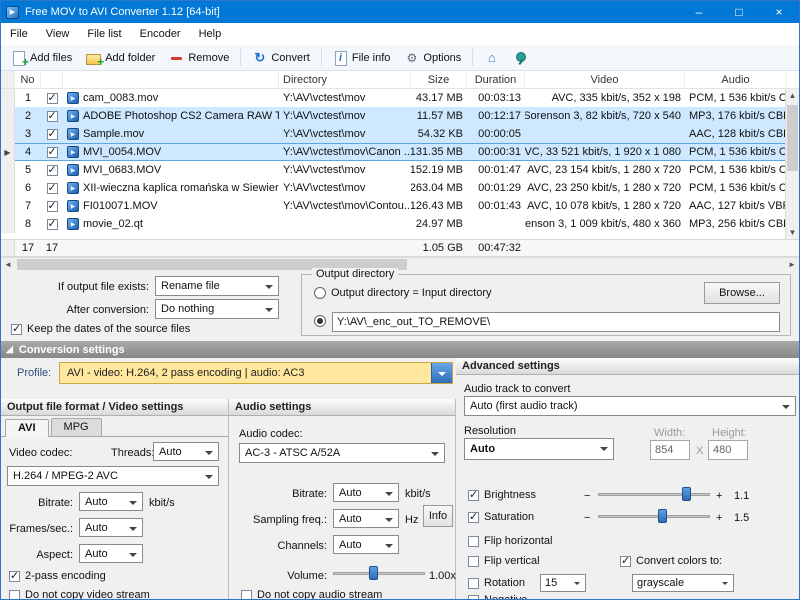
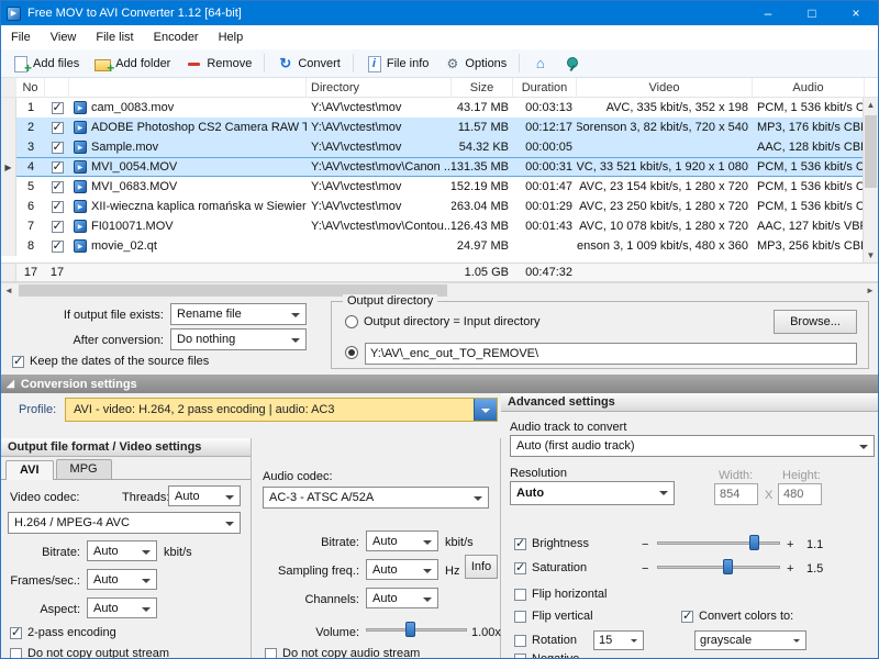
  Free MOV to AVI Converter 1.12 [64-bit]
  –
  □
  ×
  File
  View
  File list
  Encoder
  Help
  Add files
  Add folder
  Remove
  ↻
  Convert
  File info
  ⚙
  Options
  ⌂
  No
  Directory
  Size
  Duration
  Video
  Audio
  1
  cam_0083.mov
  Y:\AV\vctest\mov
  43.17 MB
  00:03:13
  AVC, 335 kbit/s, 352 x 198
  PCM, 1 536 kbit/s C
  2
  ADOBE Photoshop CS2 Camera RAW T
  Y:\AV\vctest\mov
  11.57 MB
  00:12:17
  Sorenson 3, 82 kbit/s, 720 x 540
  MP3, 176 kbit/s CB
  3
  Sample.mov
  Y:\AV\vctest\mov
  54.32 KB
  00:00:05
  AAC, 128 kbit/s CB
  ▶
  4
  MVI_0054.MOV
  Y:\AV\vctest\mov\Canon ..
  131.35 MB
  00:00:31
  VC, 33 521 kbit/s, 1 920 x 1 080
  PCM, 1 536 kbit/s C
  5
  MVI_0683.MOV
  Y:\AV\vctest\mov
  152.19 MB
  00:01:47
  AVC, 23 154 kbit/s, 1 280 x 720
  PCM, 1 536 kbit/s C
  6
  XII-wieczna kaplica romańska w Siewier
  Y:\AV\vctest\mov
  263.04 MB
  00:01:29
  AVC, 23 250 kbit/s, 1 280 x 720
  PCM, 1 536 kbit/s C
  7
  FI010071.MOV
  Y:\AV\vctest\mov\Contou..
  126.43 MB
  00:01:43
  AVC, 10 078 kbit/s, 1 280 x 720
  AAC, 127 kbit/s VB
  8
  movie_02.qt
  24.97 MB
  enson 3, 1 009 kbit/s, 480 x 360
  MP3, 256 kbit/s CB
  17
  17
  1.05 GB
  00:47:32
  ▲
  ▼
  ◄
  ►
  If output file exists:
  Rename file
  After conversion:
  Do nothing
  Keep the dates of the source files
  Output directory
  Output directory = Input directory
  Browse...
  Y:\AV\_enc_out_TO_REMOVE\
  ◢
  Conversion settings
  Profile:
  AVI - video: H.264, 2 pass encoding | audio: AC3
  Output file format / Video settings
  AVI
  MPG
  Video codec:
  Threads
  Auto
- H.264 / MPEG-2 AVC
+ H.264 / MPEG-4 AVC
  Bitrate:
  Auto
  kbit/s
  Frames/sec.:
  Auto
  Aspect:
  Auto
  2-pass encoding
- Do not copy video stream
+ Do not copy output stream
- Audio settings
  Audio codec:
  AC-3 - ATSC A/52A
  Bitrate:
  Auto
  kbit/s
  Sampling freq.:
  Auto
  Hz
  Info
  Channels:
  Auto
  Volume:
  1.00x
  Do not copy audio stream
  Advanced settings
  Audio track to convert
  Auto (first audio track)
  Resolution
  Auto
  Width:
  854
  X
  Height:
  480
  Brightness
  −
  +
  1.1
  Saturation
  −
  +
  1.5
  Flip horizontal
  Flip vertical
  Convert colors to:
  Rotation
  15
  grayscale
